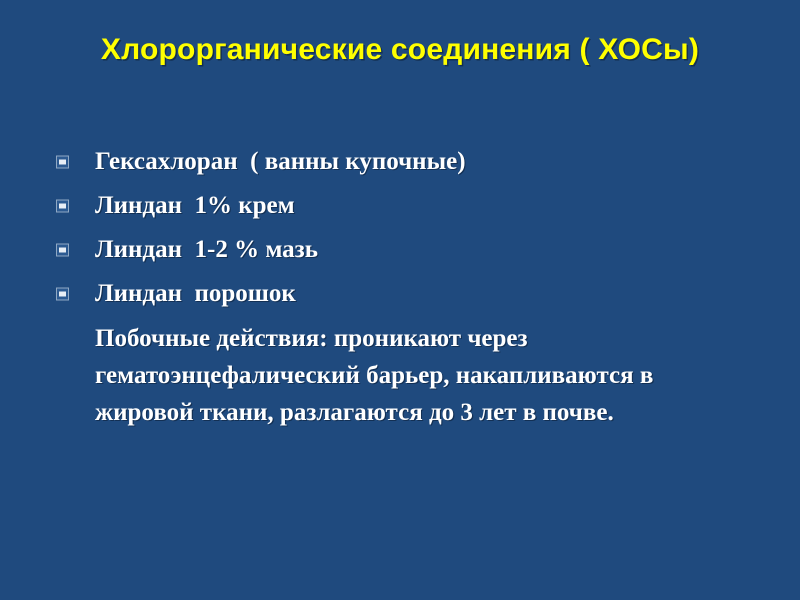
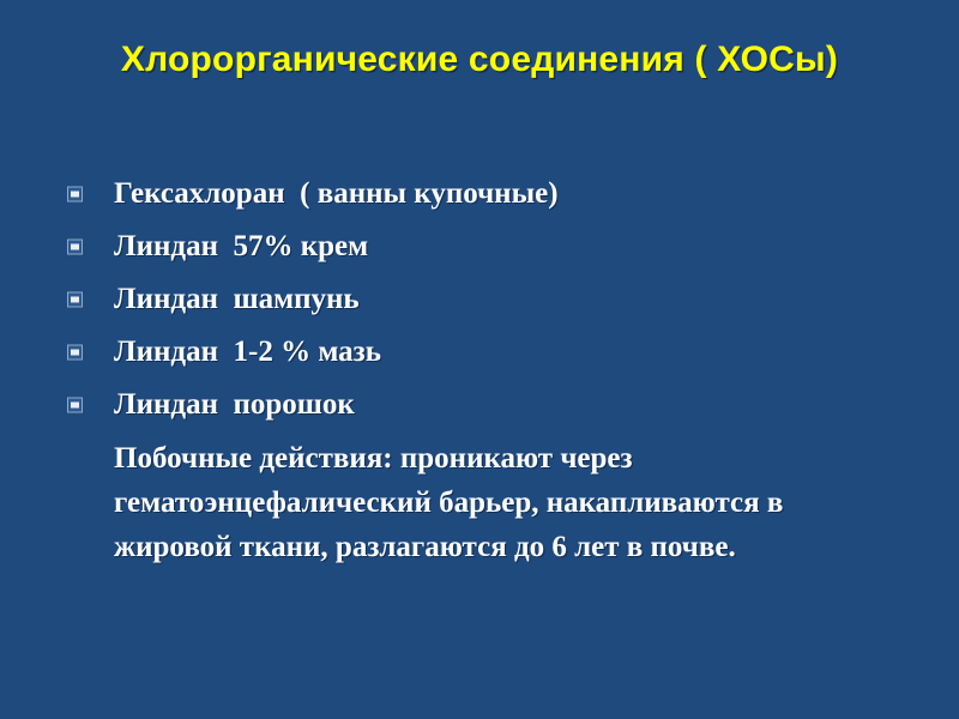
  Хлорорганические соединения ( ХОСы)
  Гексахлоран ( ванны купочные)
- Линдан 1% крем
+ Линдан 57% крем
+ Линдан шампунь
  Линдан 1-2 % мазь
  Линдан порошок
- Побочные действия: проникают через гематоэнцефалический барьер, накапливаются в жировой ткани, разлагаются до 3 лет в почве.
+ Побочные действия: проникают через гематоэнцефалический барьер, накапливаются в жировой ткани, разлагаются до 6 лет в почве.
